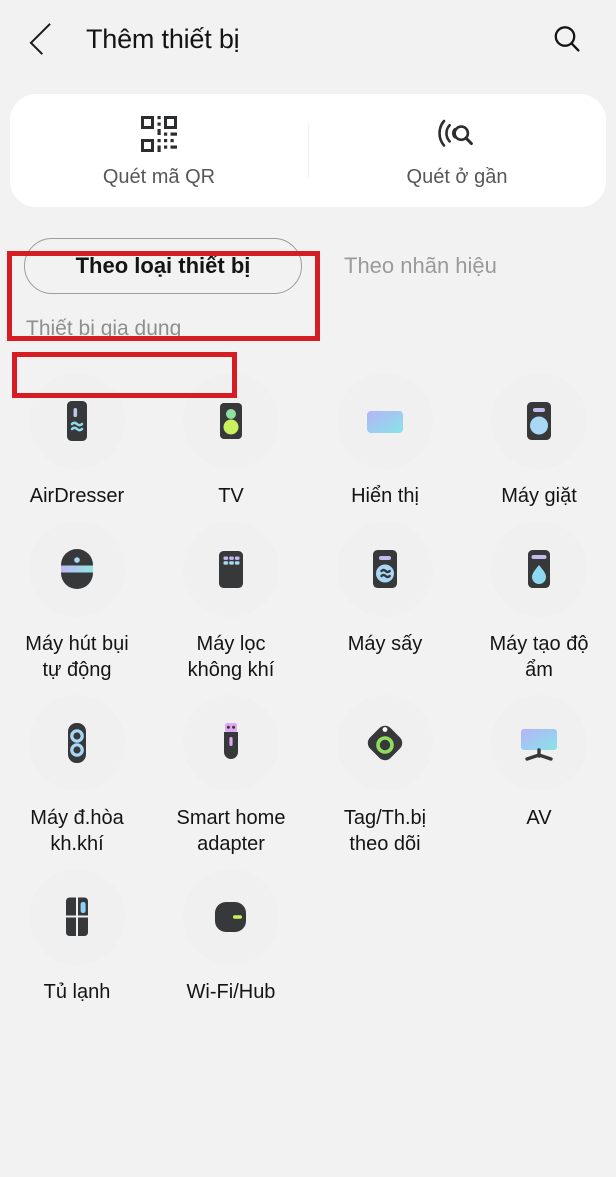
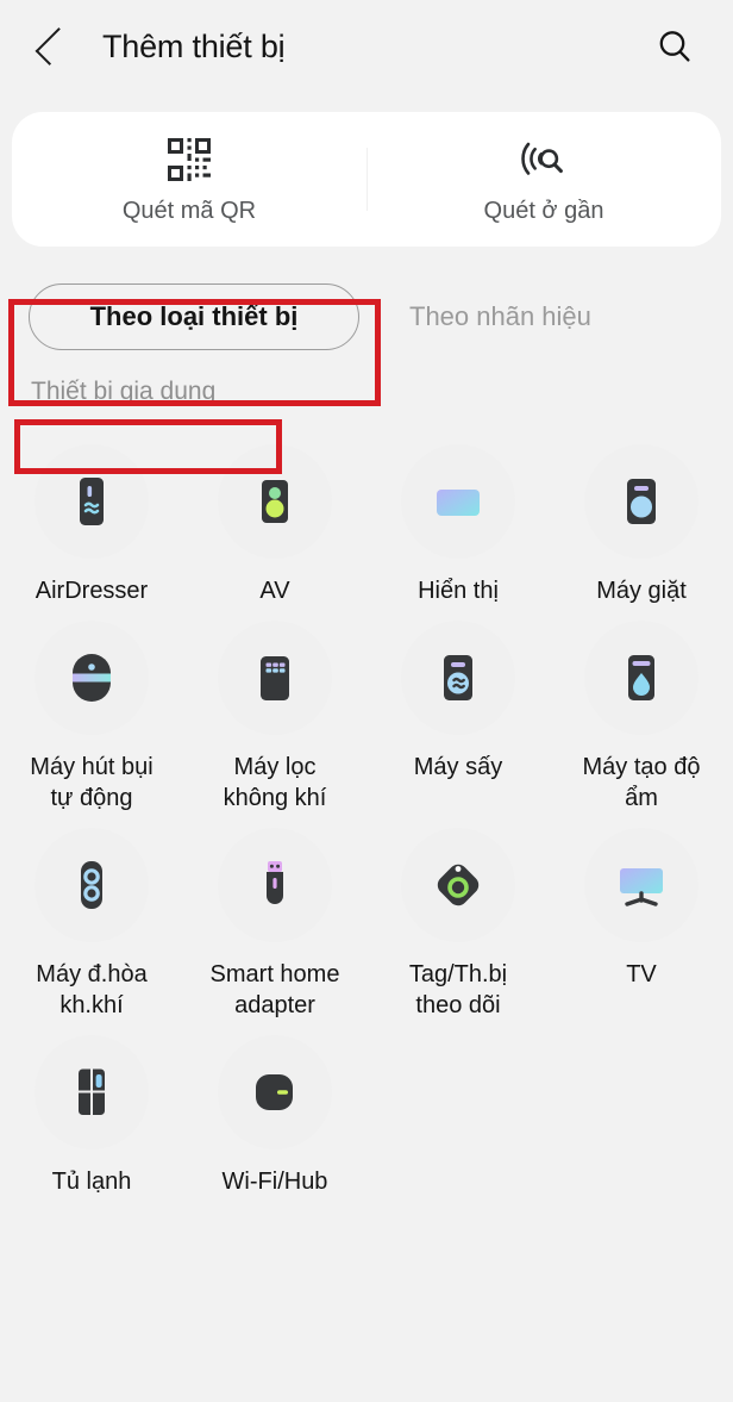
  Thêm thiết bị
  Quét mã QR
  Quét ở gần
  Theo loại thiết bị
  Theo nhãn hiệu
  Thiết bị gia dụng
  AirDresser
- TV
+ AV
  Hiển thị
  Máy giặt
  Máy hút bụi
  tự động
  Máy lọc
  không khí
  Máy sấy
  Máy tạo độ
  ẩm
  Máy đ.hòa
  kh.khí
  Smart home
  adapter
  Tag/Th.bị
  theo dõi
- AV
+ TV
  Tủ lạnh
  Wi-Fi/Hub
